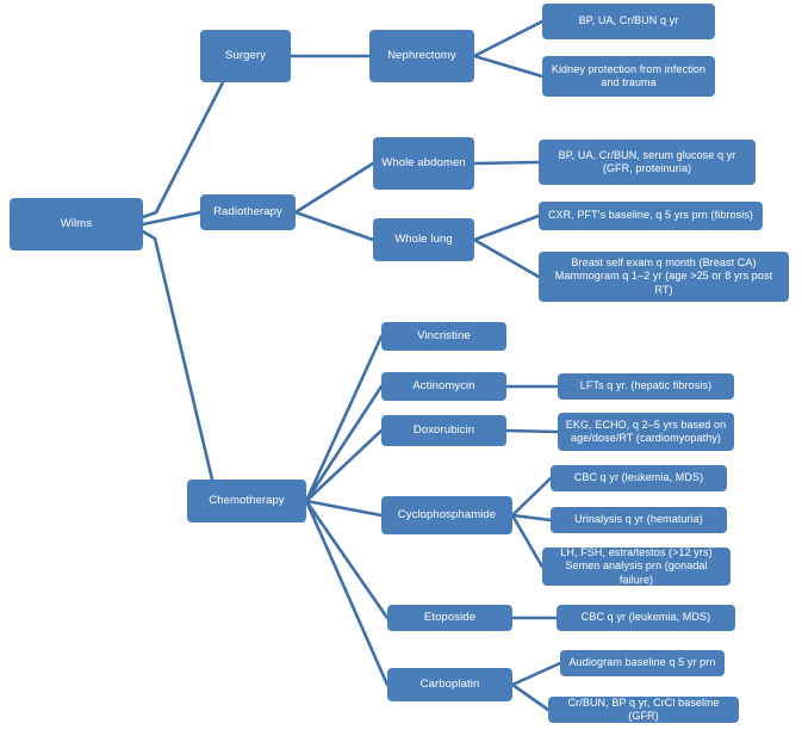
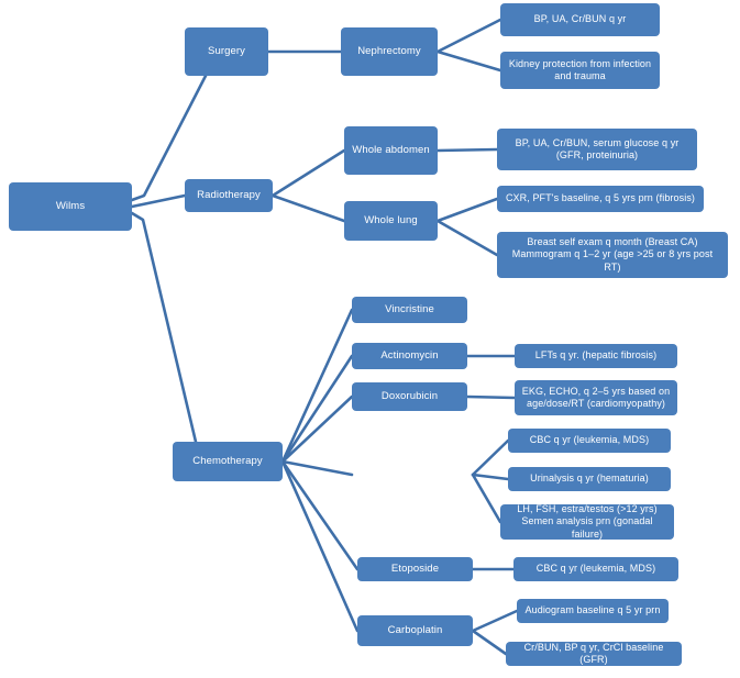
  Wilms
  Surgery
  Nephrectomy
  BP, UA, Cr/BUN q yr
  Kidney protection from infection and trauma
  Radiotherapy
  Whole abdomen
  BP, UA, Cr/BUN, serum glucose q yr
  (GFR, proteinuria)
  Whole lung
  CXR, PFT's baseline, q 5 yrs prn (fibrosis)
  Breast self exam q month (Breast CA)
  Mammogram q 1–2 yr (age >25 or 8 yrs post RT)
  Chemotherapy
  Vincristine
  Actinomycin
  LFTs q yr. (hepatic fibrosis)
  Doxorubicin
  EKG, ECHO, q 2–5 yrs based on
  age/dose/RT (cardiomyopathy)
- Cyclophosphamide
  CBC q yr (leukemia, MDS)
  Urinalysis q yr (hematuria)
  LH, FSH, estra/testos (>12 yrs)
  Semen analysis prn (gonadal failure)
  Etoposide
  CBC q yr (leukemia, MDS)
  Carboplatin
  Audiogram baseline q 5 yr prn
  Cr/BUN, BP q yr, CrCl baseline (GFR)
